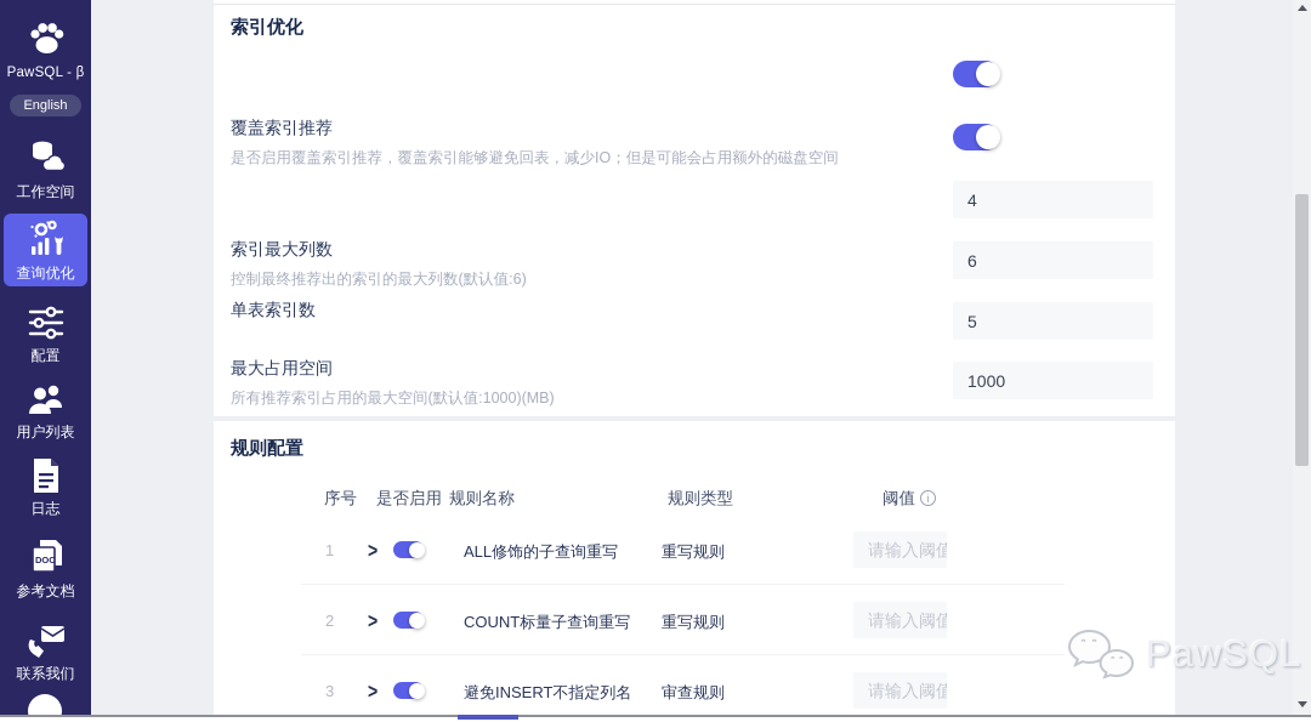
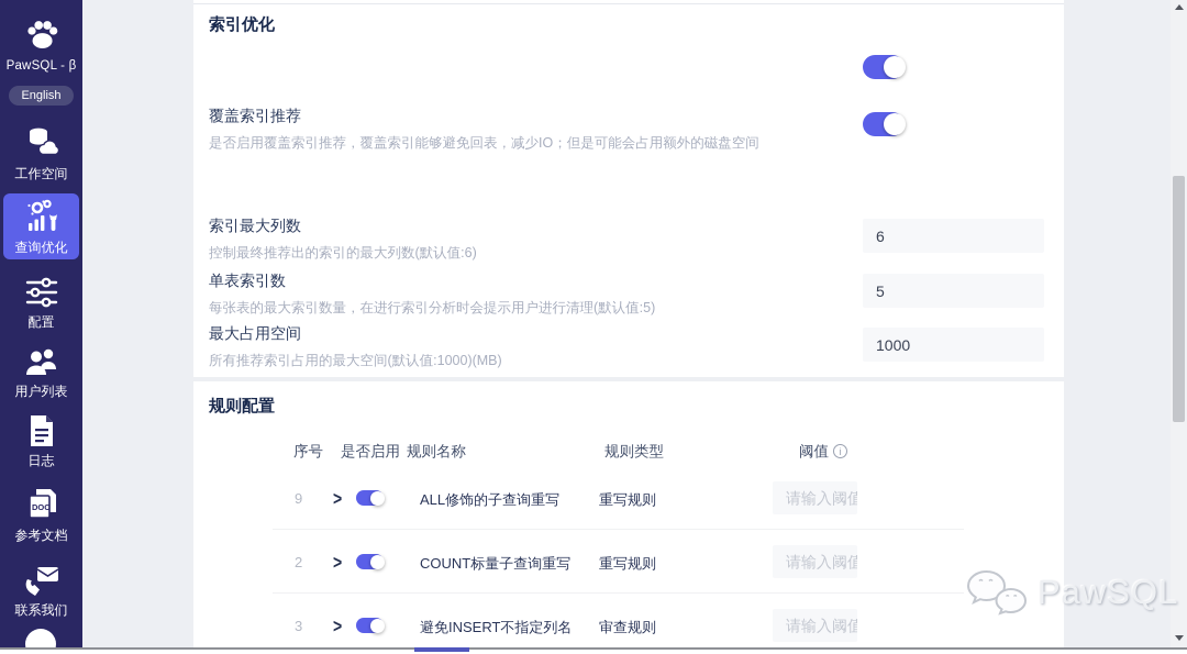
  PawSQL - β
  English
  工作空间
  查询优化
  配置
  用户列表
  日志
  DOC
  参考文档
  联系我们
  索引优化
  覆盖索引推荐
  是否启用覆盖索引推荐，覆盖索引能够避免回表，减少IO；但是可能会占用额外的磁盘空间
- 4
  索引最大列数
  控制最终推荐出的索引的最大列数(默认值:6)
  6
  单表索引数
+ 每张表的最大索引数量，在进行索引分析时会提示用户进行清理(默认值:5)
  5
  最大占用空间
  所有推荐索引占用的最大空间(默认值:1000)(MB)
  1000
  规则配置
  序号
  是否启用
  规则名称
  规则类型
  阈值 i
- 1
+ 9
  >
  ALL修饰的子查询重写
  重写规则
  请输入阈值
  2
  >
  COUNT标量子查询重写
  重写规则
  请输入阈值
  3
  >
  避免INSERT不指定列名
  审查规则
  请输入阈值
  PawSQL
